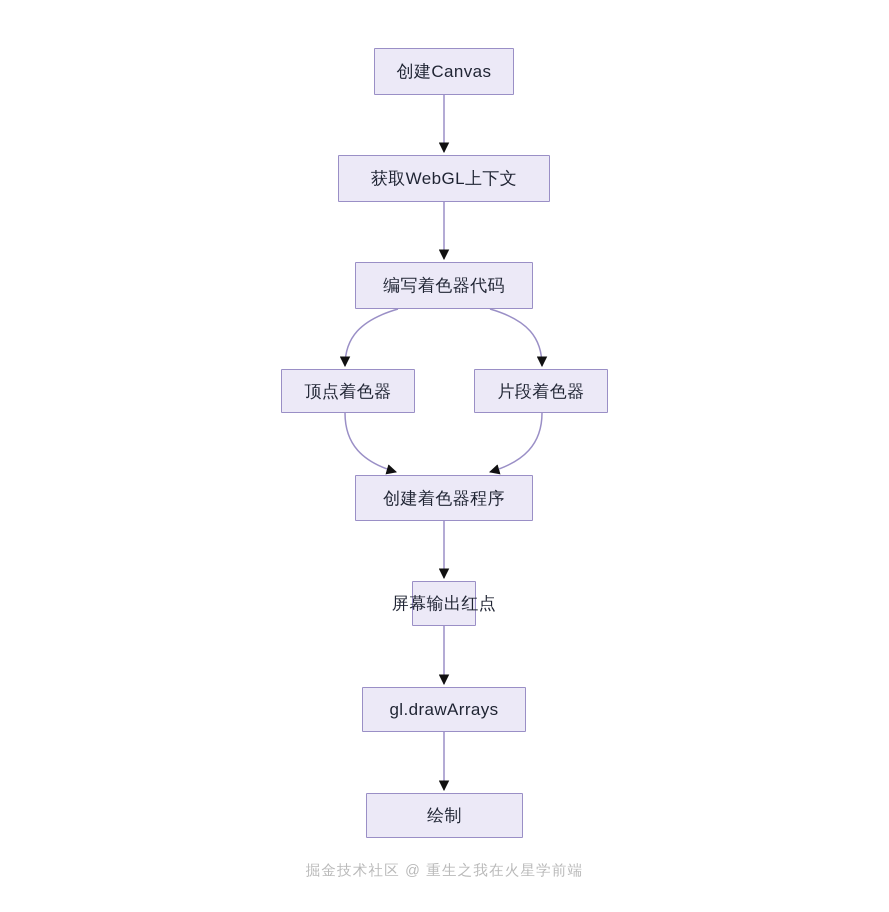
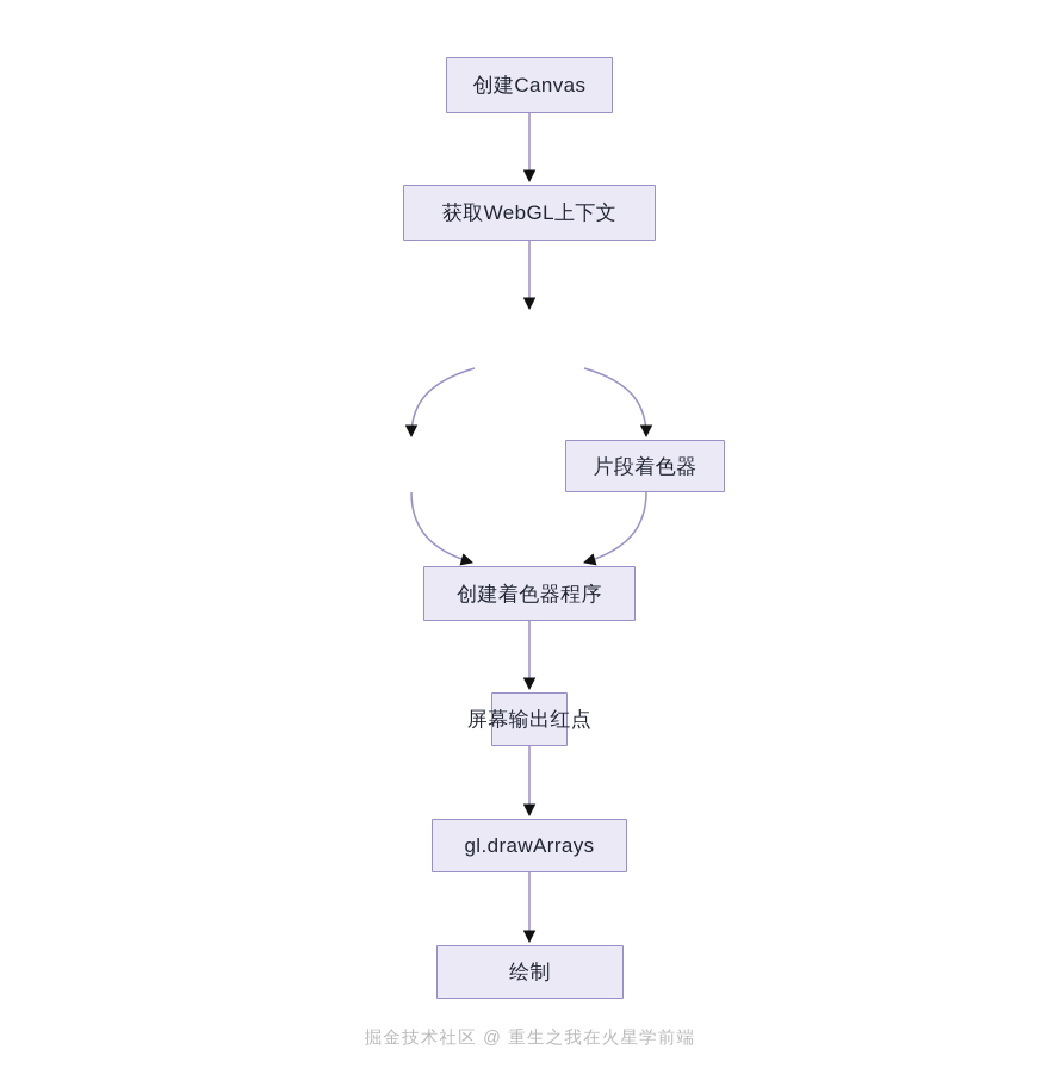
  创建Canvas
  获取WebGL上下文
- 编写着色器代码
- 顶点着色器
  片段着色器
  创建着色器程序
  屏幕输出红点
  gl.drawArrays
  绘制
  掘金技术社区 @ 重生之我在火星学前端
